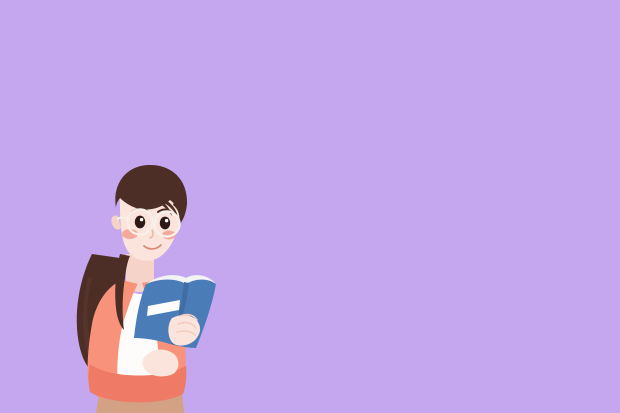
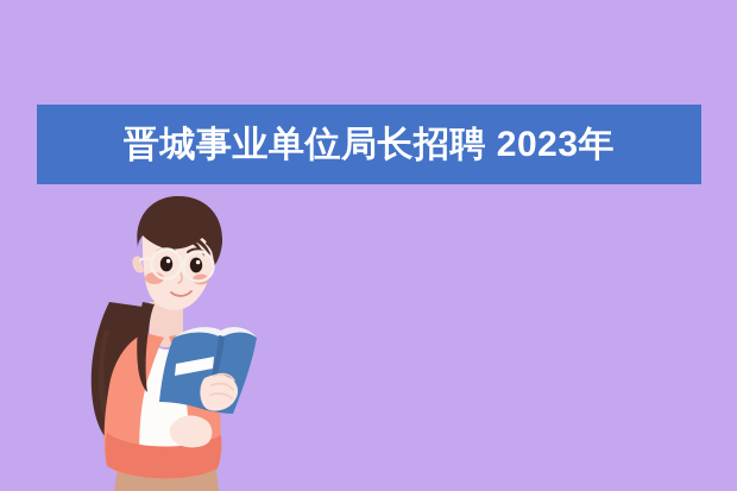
+ 晋城事业单位局长招聘 2023年
